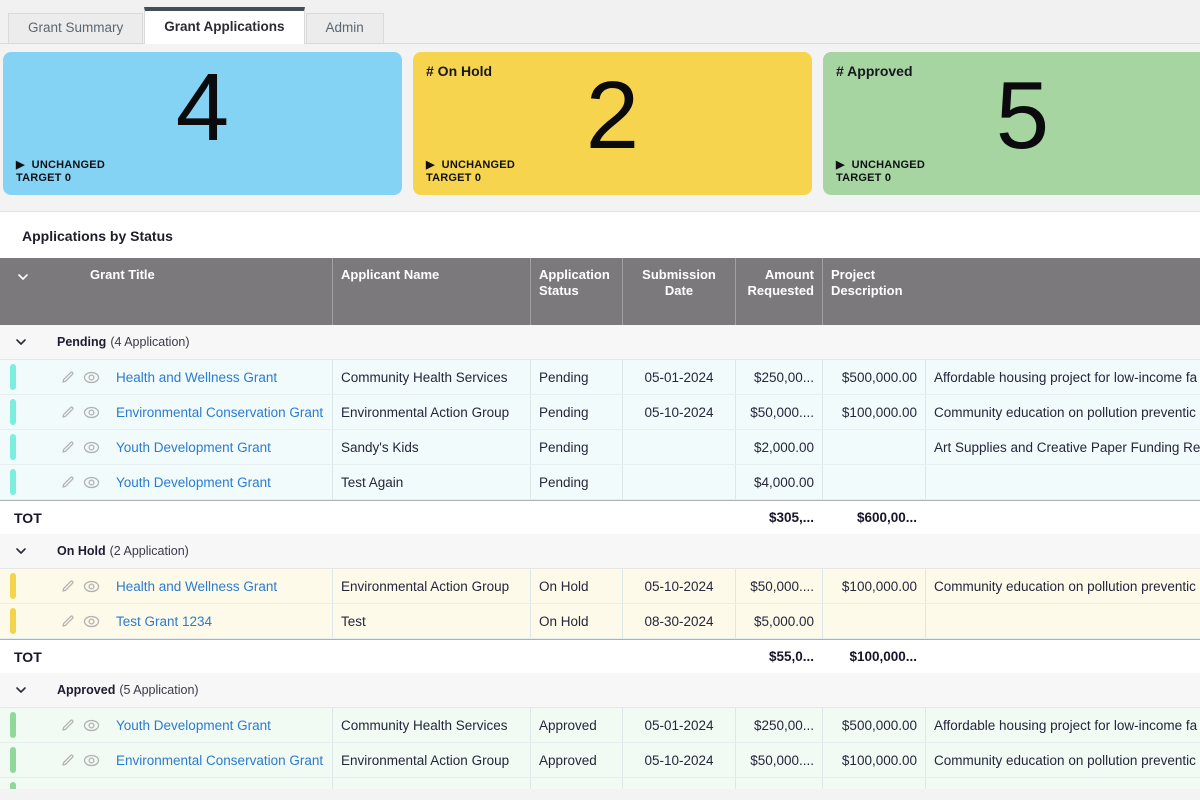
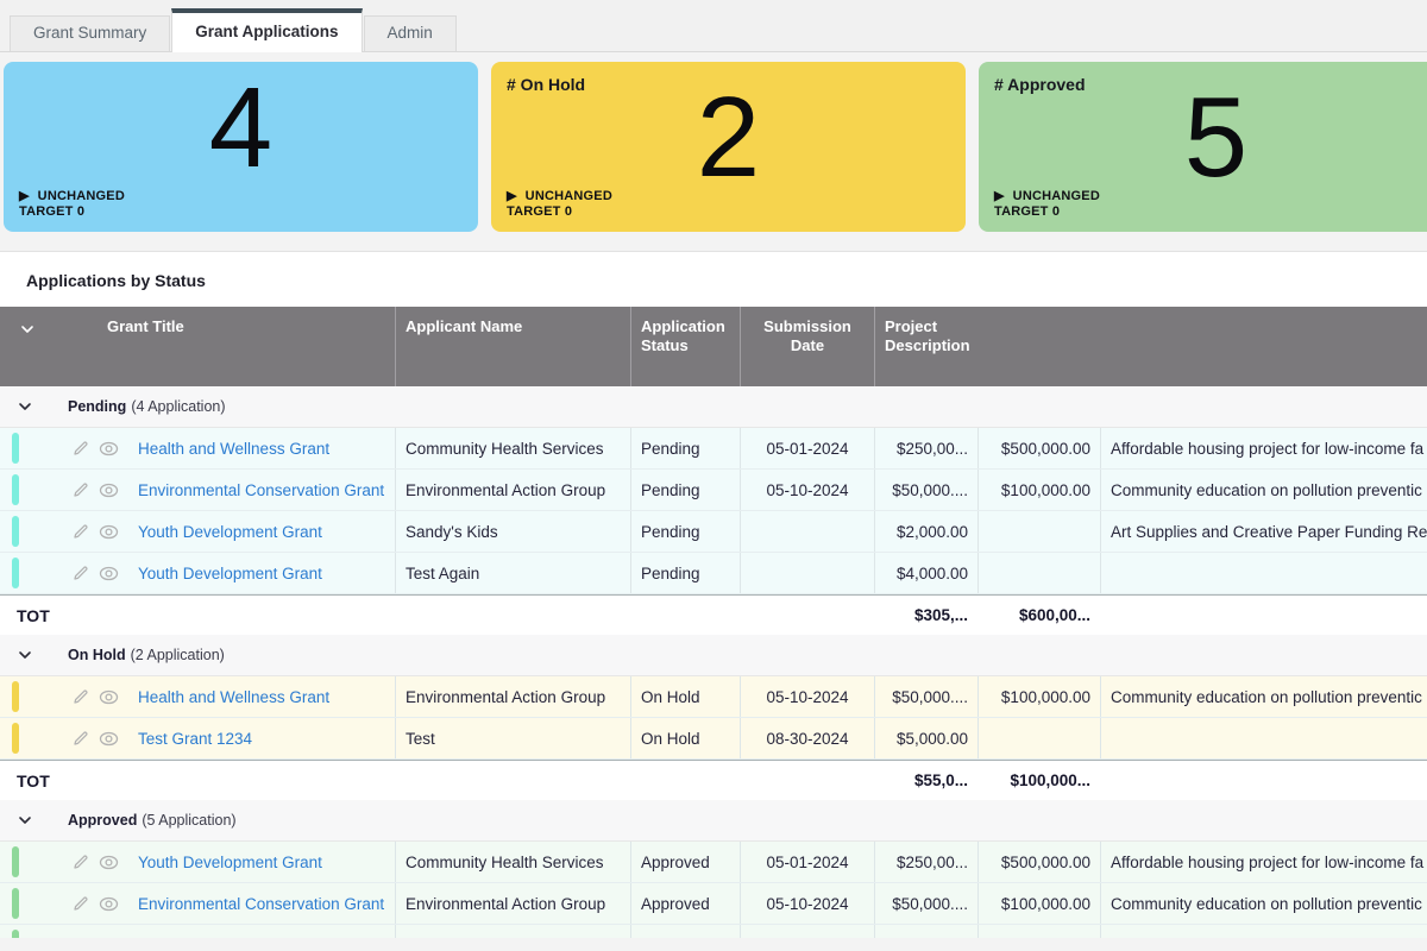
  Grant Summary
  Grant Applications
  Admin
  4
  ▶
  UNCHANGED
  TARGET 0
  # On Hold
  2
  ▶
  UNCHANGED
  TARGET 0
  # Approved
  5
  ▶
  UNCHANGED
  TARGET 0
  Applications by Status
  Grant Title
  Applicant Name
  Application Status
  Submission Date
- Amount Requested
  Project Description
  Pending
  (4 Application)
  Health and Wellness Grant
  Community Health Services
  Pending
  05-01-2024
  $250,00...
  $500,000.00
  Affordable housing project for low-income fa
  Environmental Conservation Grant
  Environmental Action Group
  Pending
  05-10-2024
  $50,000....
  $100,000.00
  Community education on pollution preventic
  Youth Development Grant
  Sandy's Kids
  Pending
  $2,000.00
  Art Supplies and Creative Paper Funding Re
  Youth Development Grant
  Test Again
  Pending
  $4,000.00
  TOT
  $305,...
  $600,00...
  On Hold
  (2 Application)
  Health and Wellness Grant
  Environmental Action Group
  On Hold
  05-10-2024
  $50,000....
  $100,000.00
  Community education on pollution preventic
  Test Grant 1234
  Test
  On Hold
  08-30-2024
  $5,000.00
  TOT
  $55,0...
  $100,000...
  Approved
  (5 Application)
  Youth Development Grant
  Community Health Services
  Approved
  05-01-2024
  $250,00...
  $500,000.00
  Affordable housing project for low-income fa
  Environmental Conservation Grant
  Environmental Action Group
  Approved
  05-10-2024
  $50,000....
  $100,000.00
  Community education on pollution preventic
